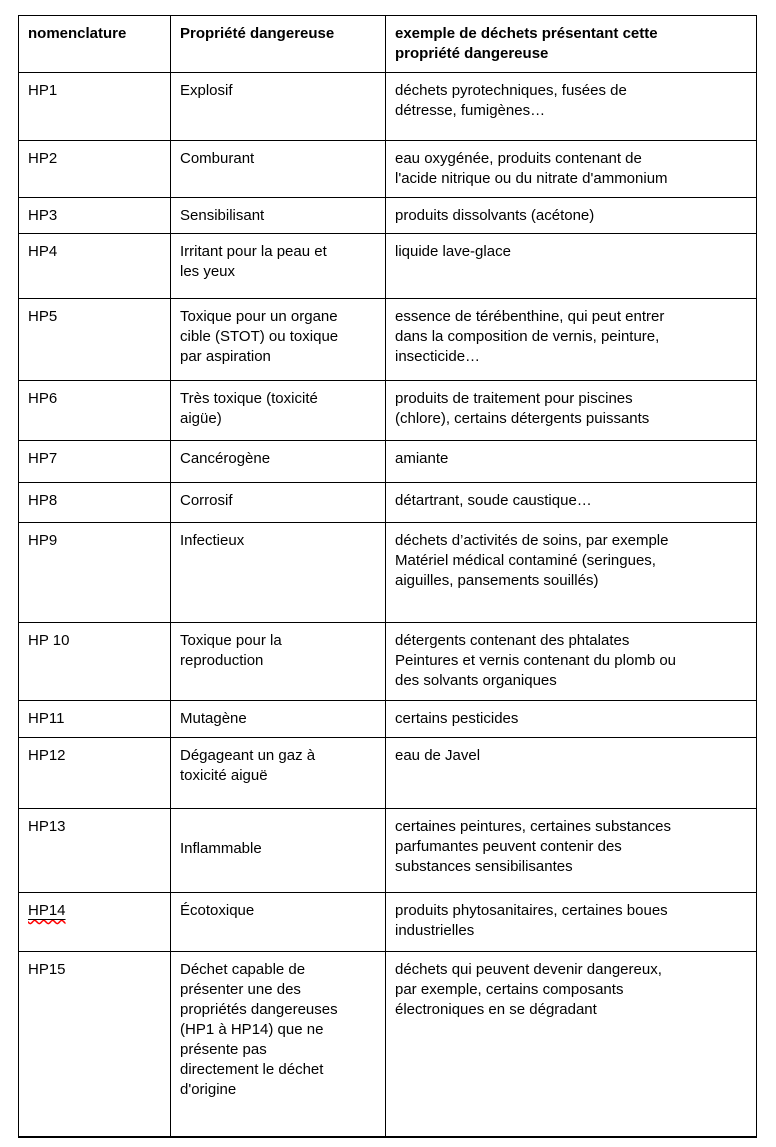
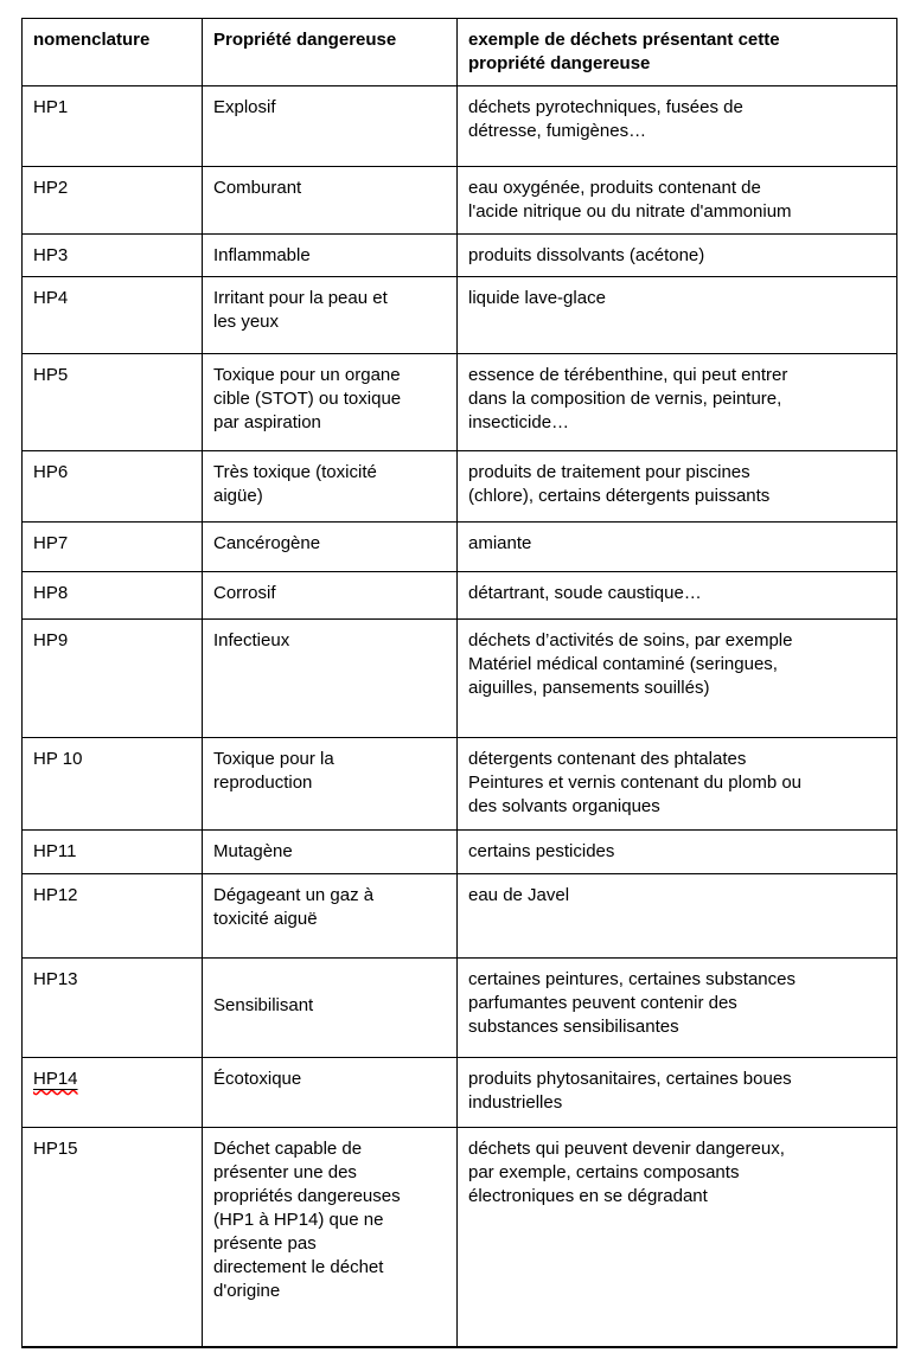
  nomenclature	Propriété dangereuse	exemple de déchets présentant cette propriété dangereuse
  HP1	Explosif	déchets pyrotechniques, fusées de détresse, fumigènes…
  HP2	Comburant	eau oxygénée, produits contenant de l'acide nitrique ou du nitrate d'ammonium
- HP3	Sensibilisant	produits dissolvants (acétone)
+ HP3	Inflammable	produits dissolvants (acétone)
  HP4	Irritant pour la peau et les yeux	liquide lave-glace
  HP5	Toxique pour un organe cible (STOT) ou toxique par aspiration	essence de térébenthine, qui peut entrer dans la composition de vernis, peinture, insecticide…
  HP6	Très toxique (toxicité aigüe)	produits de traitement pour piscines (chlore), certains détergents puissants
  HP7	Cancérogène	amiante
  HP8	Corrosif	détartrant, soude caustique…
  HP9	Infectieux	déchets d’activités de soins, par exemple Matériel médical contaminé (seringues, aiguilles, pansements souillés)
  HP 10	Toxique pour la reproduction	détergents contenant des phtalates Peintures et vernis contenant du plomb ou des solvants organiques
  HP11	Mutagène	certains pesticides
  HP12	Dégageant un gaz à toxicité aiguë	eau de Javel
- HP13	Inflammable	certaines peintures, certaines substances parfumantes peuvent contenir des substances sensibilisantes
+ HP13	Sensibilisant	certaines peintures, certaines substances parfumantes peuvent contenir des substances sensibilisantes
  HP14	Écotoxique	produits phytosanitaires, certaines boues industrielles
  HP15	Déchet capable de présenter une des propriétés dangereuses (HP1 à HP14) que ne présente pas directement le déchet d'origine	déchets qui peuvent devenir dangereux, par exemple, certains composants électroniques en se dégradant
